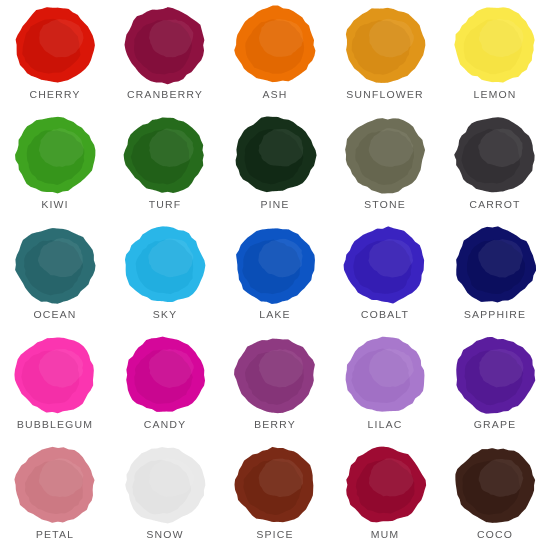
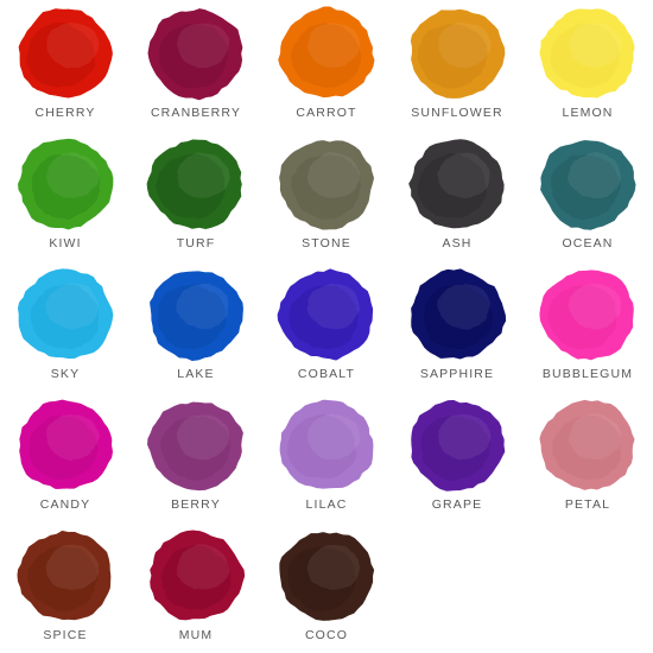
  CHERRY
  CRANBERRY
- ASH
+ CARROT
  SUNFLOWER
  LEMON
  KIWI
  TURF
- PINE
  STONE
- CARROT
+ ASH
  OCEAN
  SKY
  LAKE
  COBALT
  SAPPHIRE
  BUBBLEGUM
  CANDY
  BERRY
  LILAC
  GRAPE
  PETAL
- SNOW
  SPICE
  MUM
  COCO
